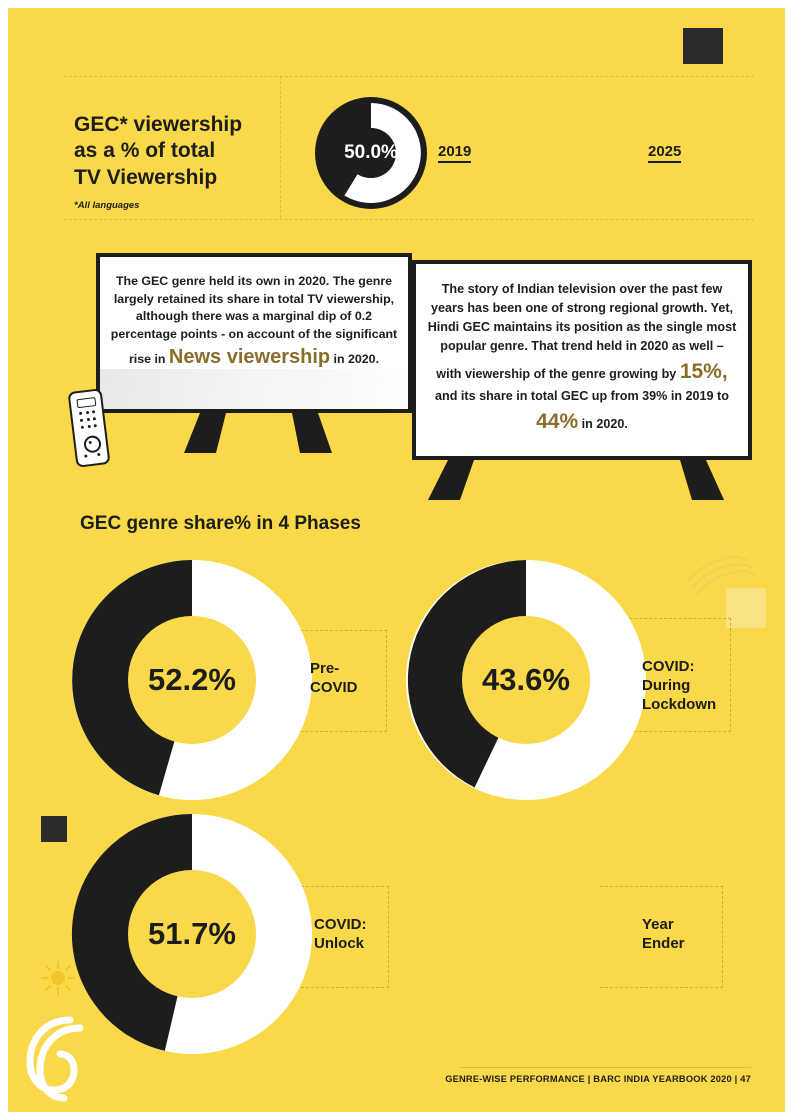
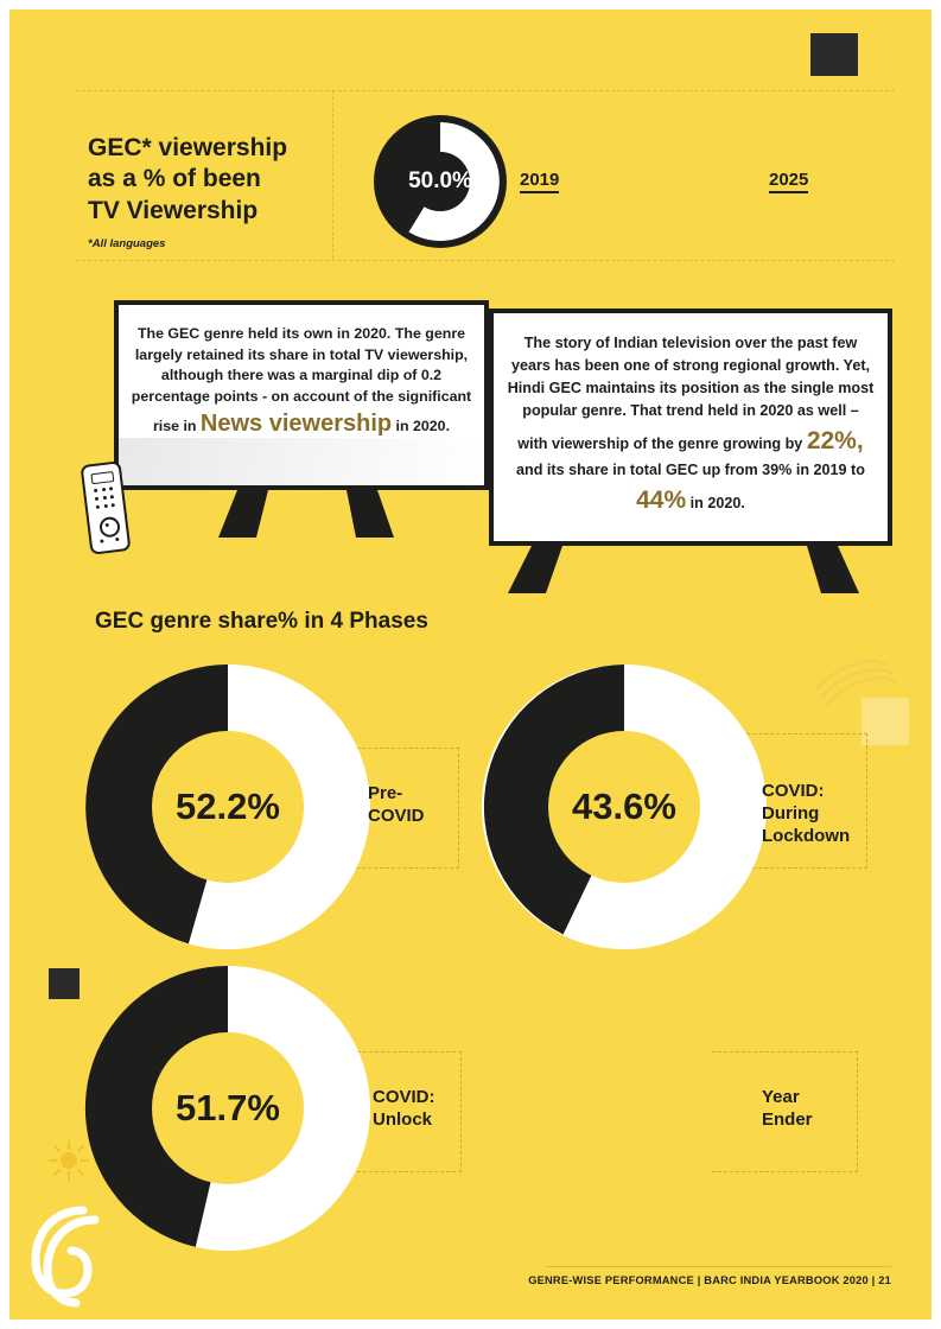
  GEC* viewership
- as a % of total
+ as a % of been
  TV Viewership
  *All languages
  50.0%
  2019
  2025
  The GEC genre held its own in 2020. The genre largely retained its share in total TV viewership, although there was a marginal dip of 0.2 percentage points - on account of the significant rise in News viewership in 2020.
- The story of Indian television over the past few years has been one of strong regional growth. Yet, Hindi GEC maintains its position as the single most popular genre. That trend held in 2020 as well – with viewership of the genre growing by 15%, and its share in total GEC up from 39% in 2019 to 44% in 2020.
+ The story of Indian television over the past few years has been one of strong regional growth. Yet, Hindi GEC maintains its position as the single most popular genre. That trend held in 2020 as well – with viewership of the genre growing by 22%, and its share in total GEC up from 39% in 2019 to 44% in 2020.
  GEC genre share% in 4 Phases
  52.2%
  Pre-
  COVID
  43.6%
  COVID:
  During
  Lockdown
  51.7%
  COVID:
  Unlock
  Year
  Ender
- GENRE-WISE PERFORMANCE | BARC INDIA YEARBOOK 2020 | 47
+ GENRE-WISE PERFORMANCE | BARC INDIA YEARBOOK 2020 | 21
